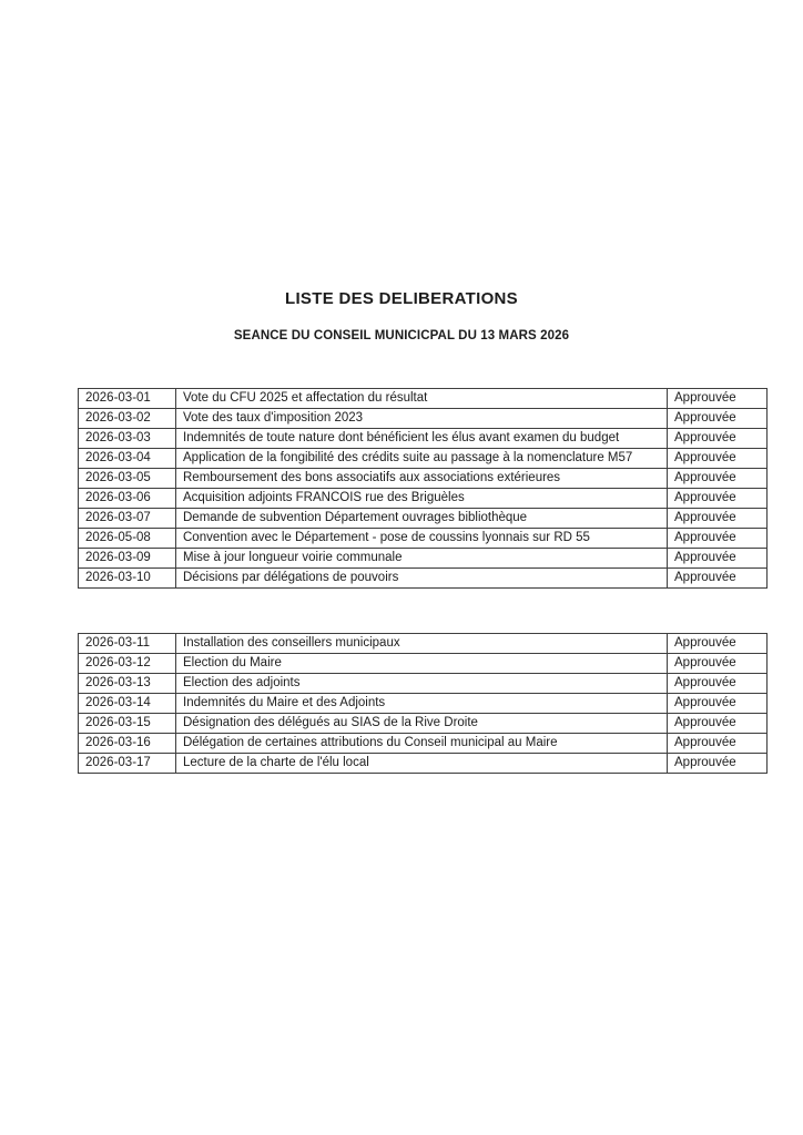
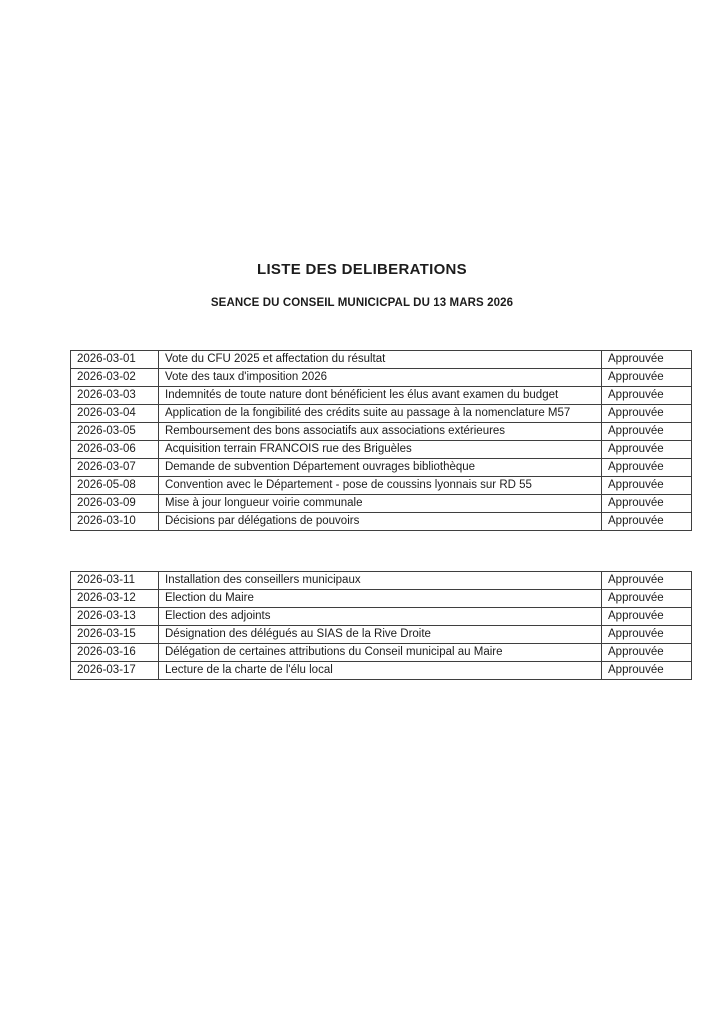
  LISTE DES DELIBERATIONS
  SEANCE DU CONSEIL MUNICICPAL DU 13 MARS 2026
  2026-03-01	Vote du CFU 2025 et affectation du résultat	Approuvée
- 2026-03-02	Vote des taux d'imposition 2023	Approuvée
+ 2026-03-02	Vote des taux d'imposition 2026	Approuvée
  2026-03-03	Indemnités de toute nature dont bénéficient les élus avant examen du budget	Approuvée
  2026-03-04	Application de la fongibilité des crédits suite au passage à la nomenclature M57	Approuvée
  2026-03-05	Remboursement des bons associatifs aux associations extérieures	Approuvée
- 2026-03-06	Acquisition adjoints FRANCOIS rue des Briguèles	Approuvée
+ 2026-03-06	Acquisition terrain FRANCOIS rue des Briguèles	Approuvée
  2026-03-07	Demande de subvention Département ouvrages bibliothèque	Approuvée
  2026-05-08	Convention avec le Département - pose de coussins lyonnais sur RD 55	Approuvée
  2026-03-09	Mise à jour longueur voirie communale	Approuvée
  2026-03-10	Décisions par délégations de pouvoirs	Approuvée
  2026-03-11	Installation des conseillers municipaux	Approuvée
  2026-03-12	Election du Maire	Approuvée
  2026-03-13	Election des adjoints	Approuvée
- 2026-03-14	Indemnités du Maire et des Adjoints	Approuvée
  2026-03-15	Désignation des délégués au SIAS de la Rive Droite	Approuvée
  2026-03-16	Délégation de certaines attributions du Conseil municipal au Maire	Approuvée
  2026-03-17	Lecture de la charte de l'élu local	Approuvée
